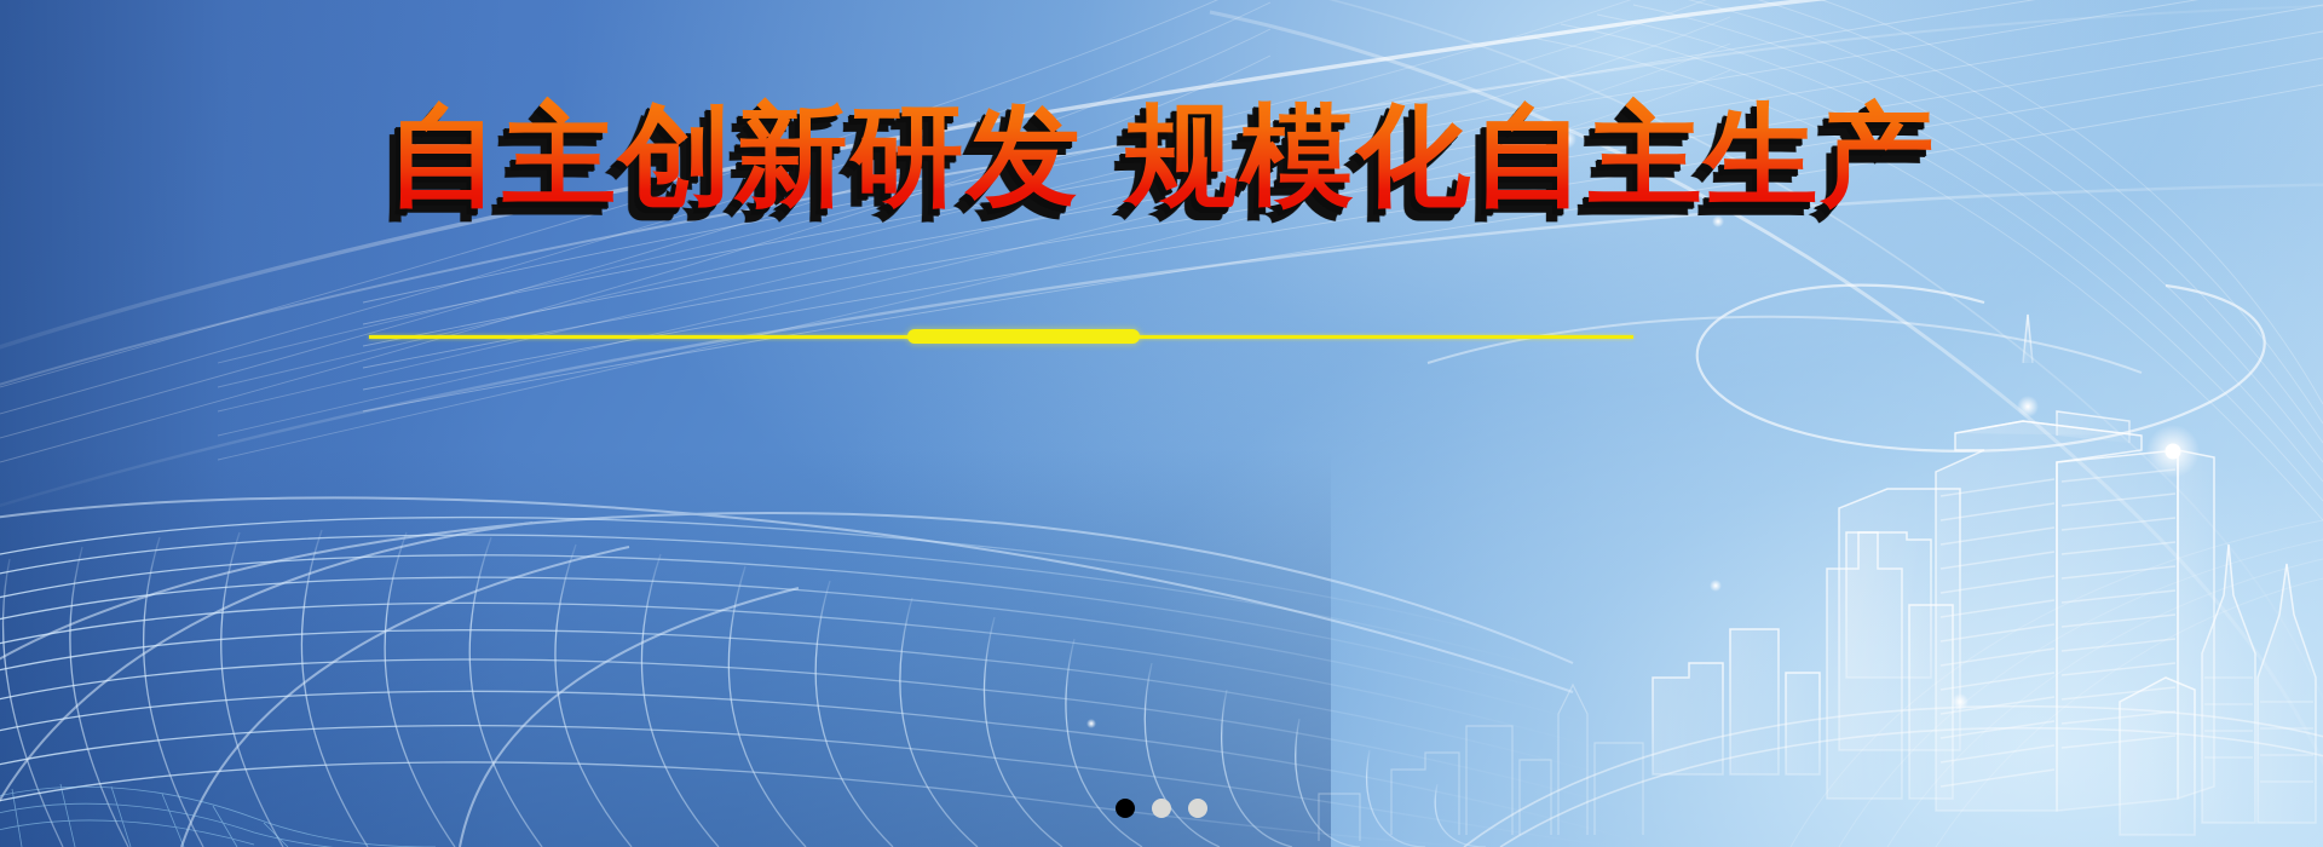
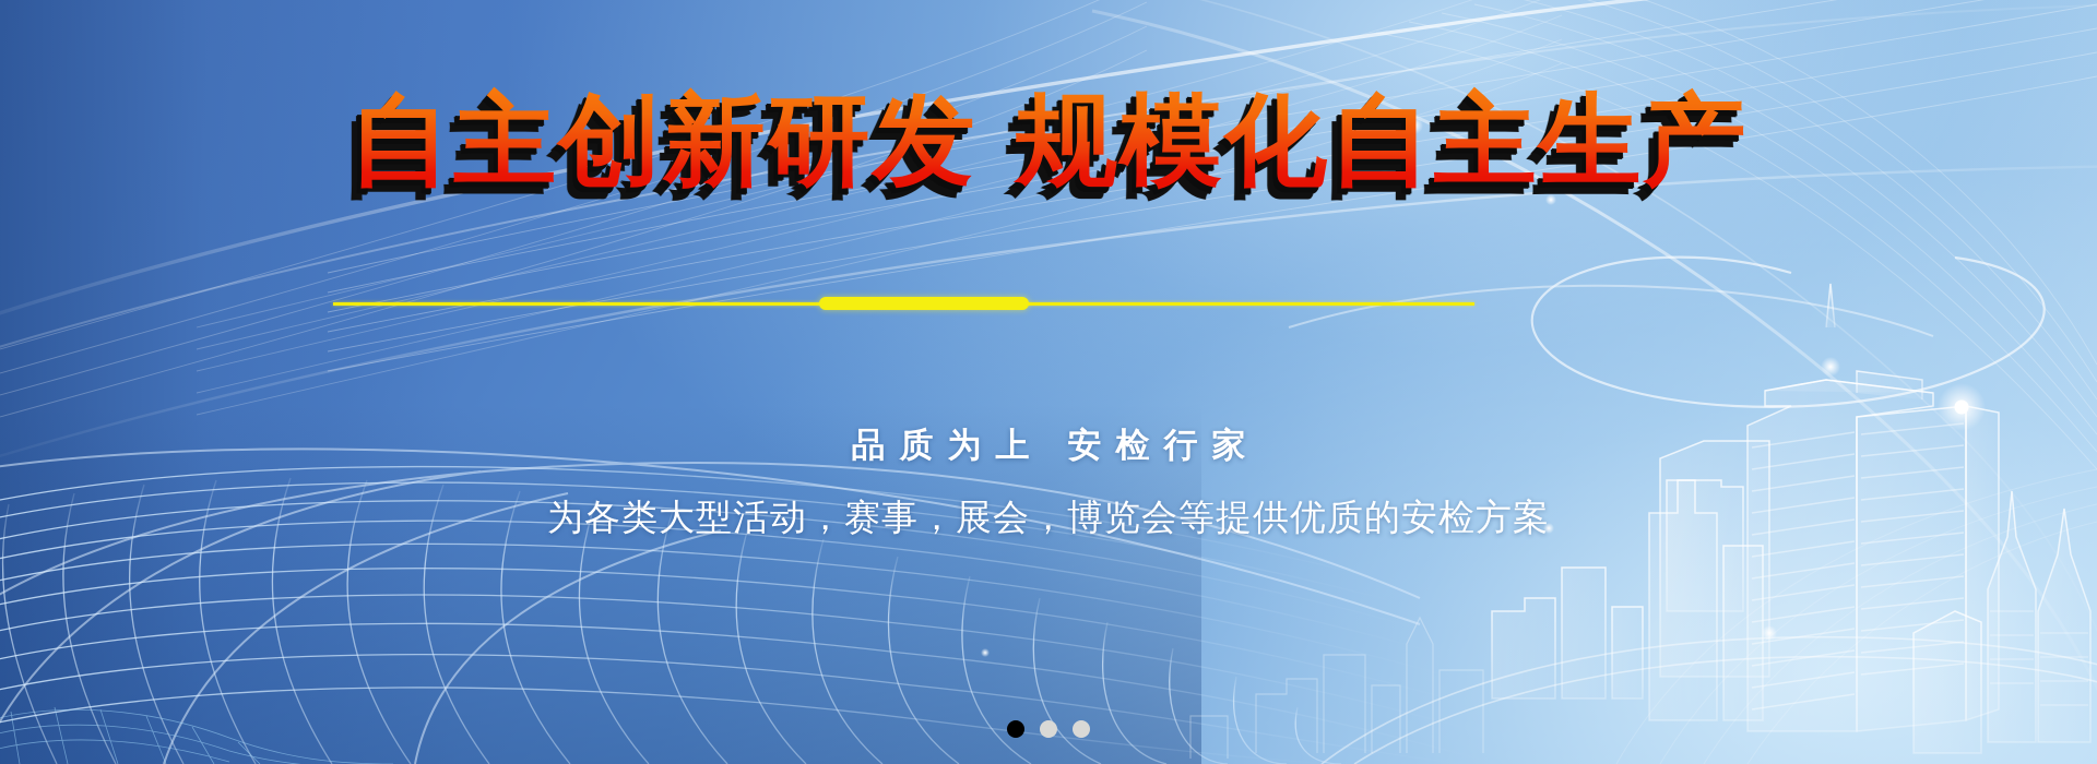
  自主创新研发 规模化自主生产
+ 品质为上 安检行家
+ 为各类大型活动，赛事，展会，博览会等提供优质的安检方案
